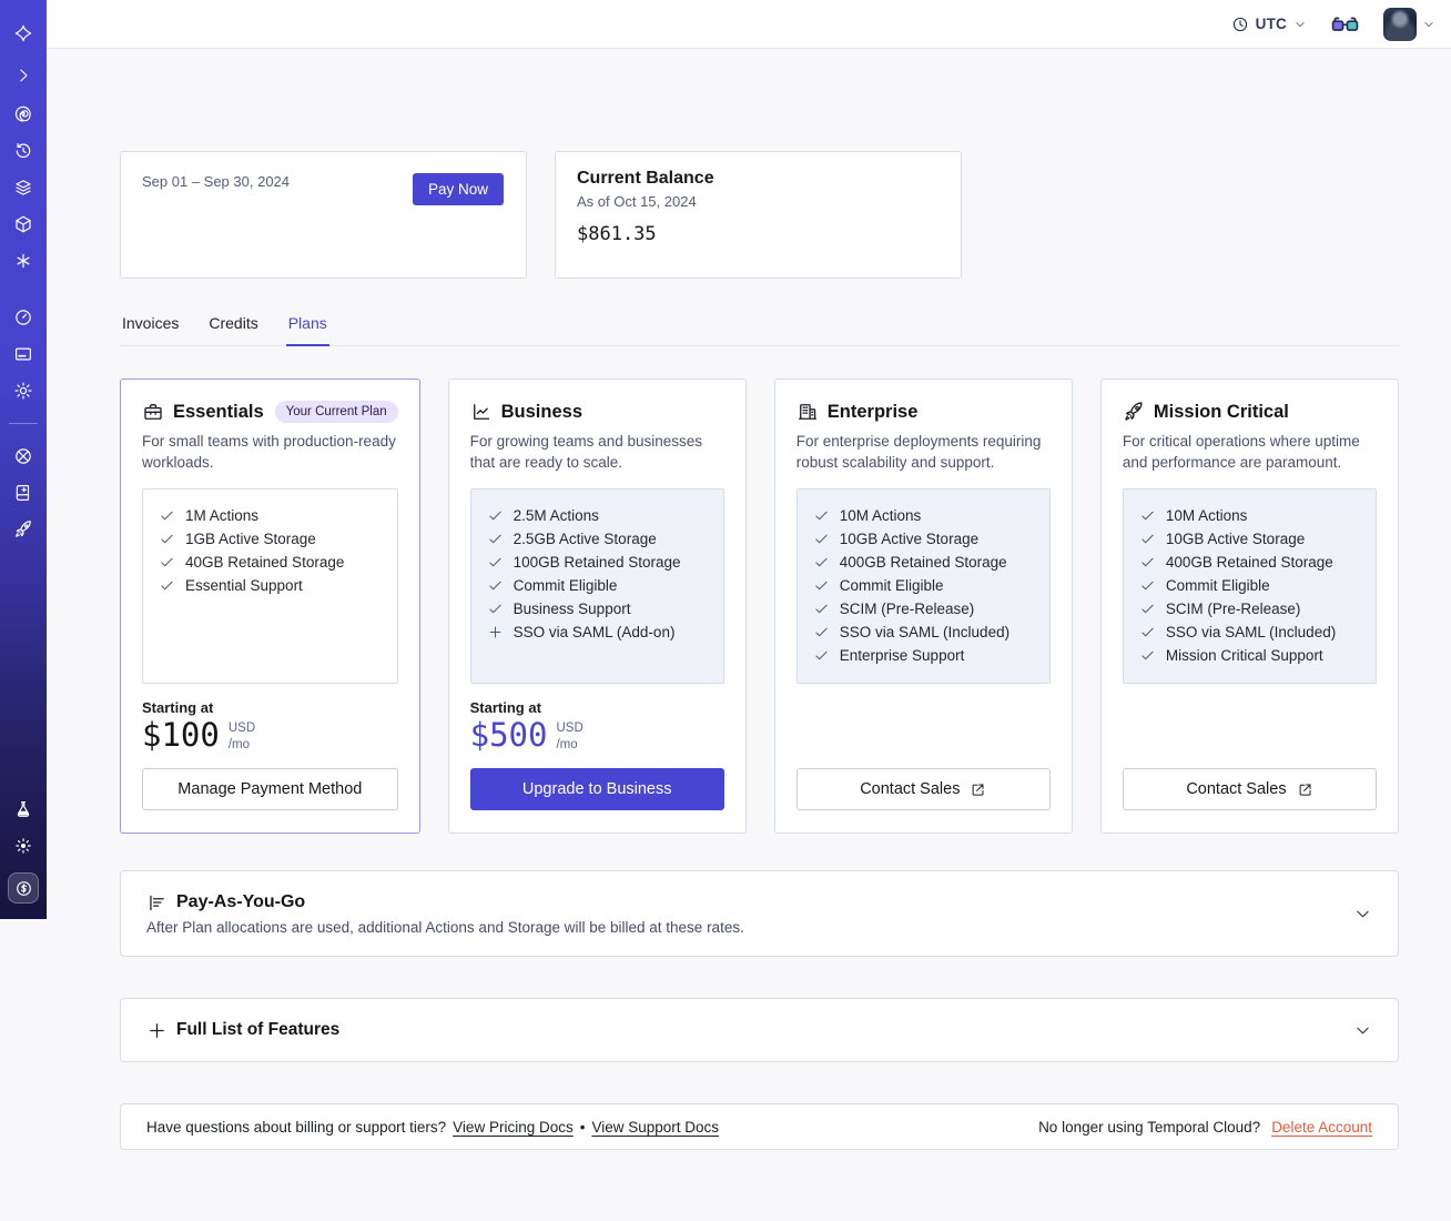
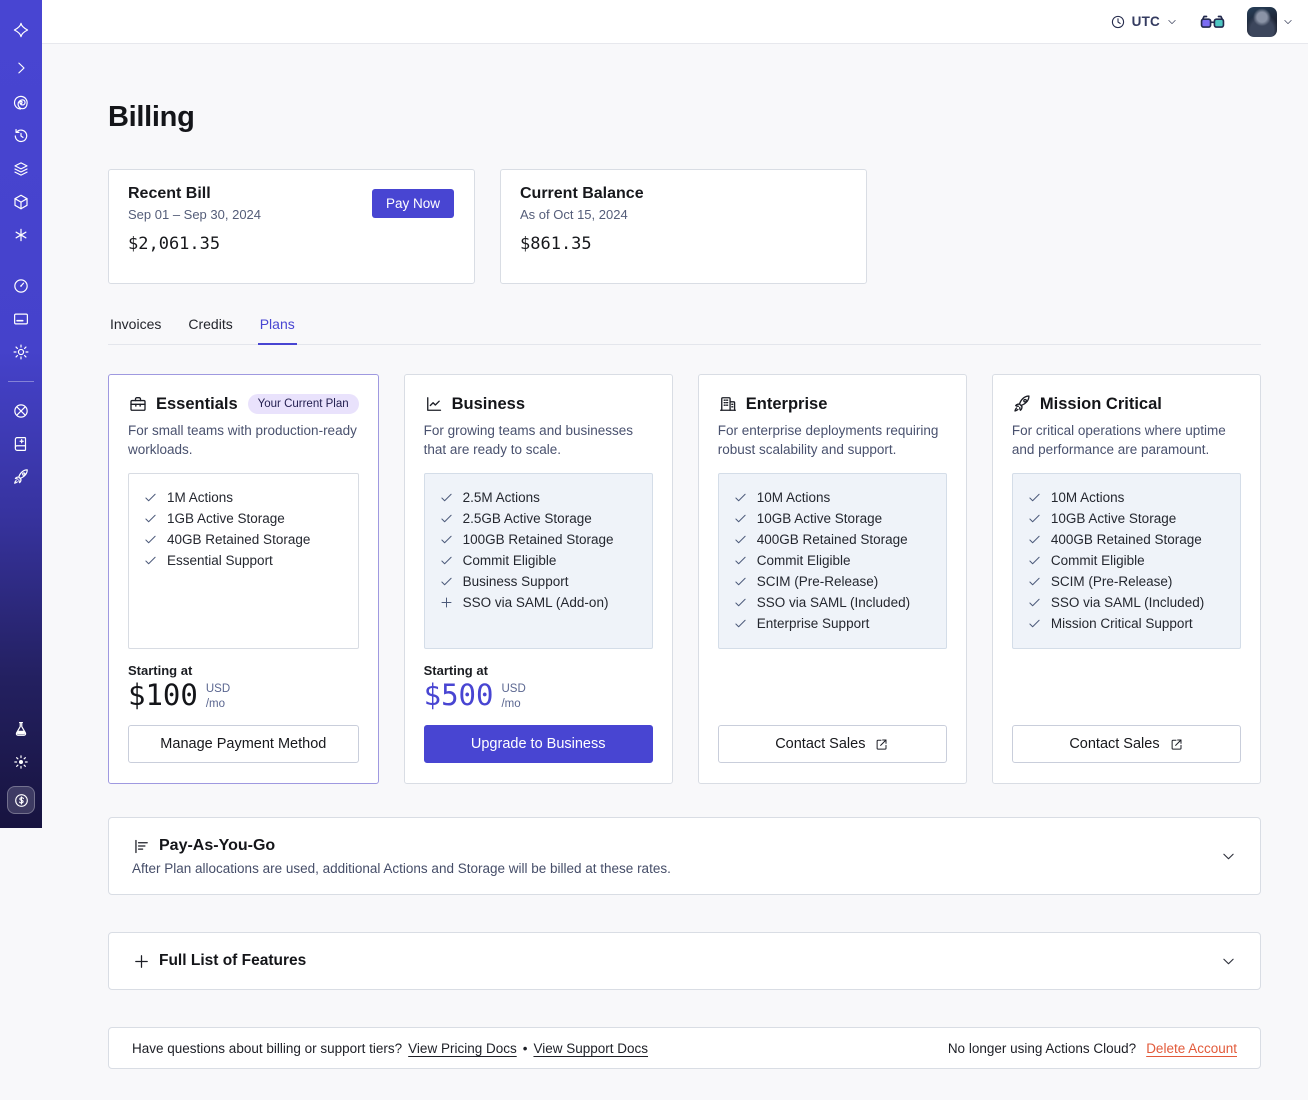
  UTC
+ Billing
+ Recent Bill
  Sep 01 – Sep 30, 2024
+ $2,061.35
  Pay Now
  Current Balance
  As of Oct 15, 2024
  $861.35
  Invoices
  Credits
  Plans
  Essentials
  Your Current Plan
  For small teams with production-ready workloads.
  1M Actions
  1GB Active Storage
  40GB Retained Storage
  Essential Support
  Starting at
  $100
  USD
  /mo
  Manage Payment Method
  Business
  For growing teams and businesses that are ready to scale.
  2.5M Actions
  2.5GB Active Storage
  100GB Retained Storage
  Commit Eligible
  Business Support
  SSO via SAML (Add-on)
  Starting at
  $500
  USD
  /mo
  Upgrade to Business
  Enterprise
  For enterprise deployments requiring robust scalability and support.
  10M Actions
  10GB Active Storage
  400GB Retained Storage
  Commit Eligible
  SCIM (Pre-Release)
  SSO via SAML (Included)
  Enterprise Support
  Contact Sales
  Mission Critical
  For critical operations where uptime and performance are paramount.
  10M Actions
  10GB Active Storage
  400GB Retained Storage
  Commit Eligible
  SCIM (Pre-Release)
  SSO via SAML (Included)
  Mission Critical Support
  Contact Sales
  Pay-As-You-Go
  After Plan allocations are used, additional Actions and Storage will be billed at these rates.
  Full List of Features
  Have questions about billing or support tiers?
  View Pricing Docs
  •
  View Support Docs
- No longer using Temporal Cloud?
+ No longer using Actions Cloud?
  Delete Account
